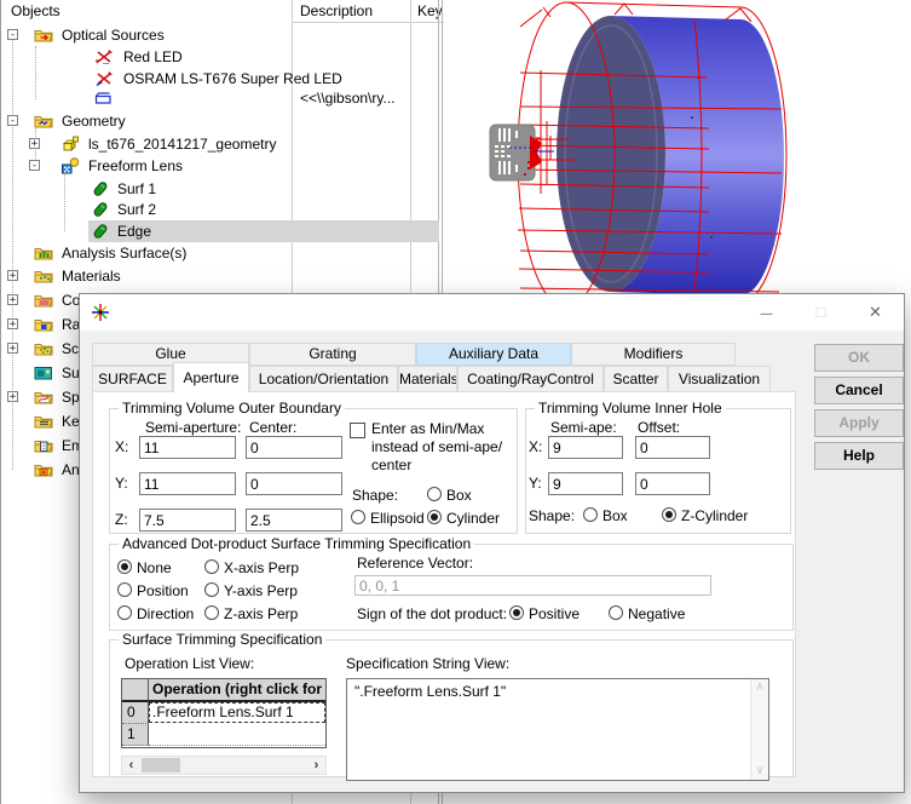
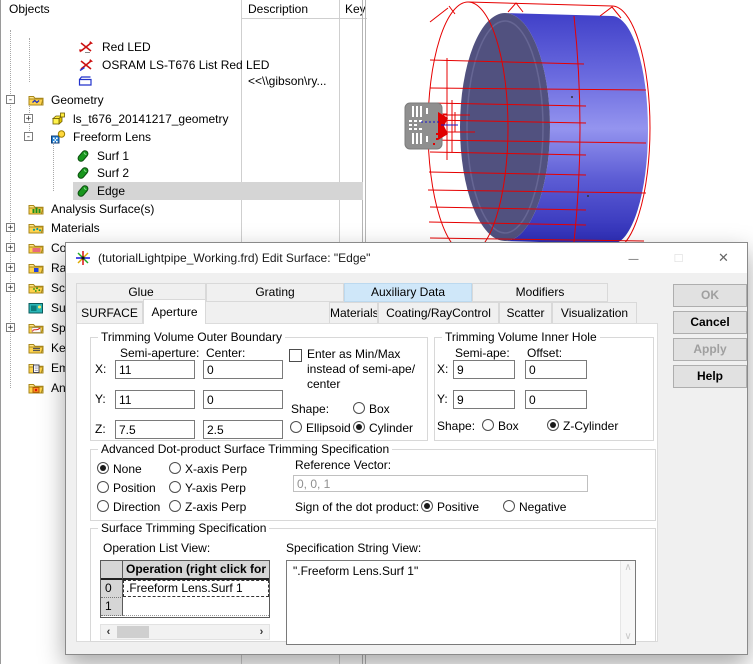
  Objects
  Description
- Optical Sources
  Red LED
- OSRAM LS-T676 Super Red LED
+ OSRAM LS-T676 List Red LED
  <<\\gibson\ry...
  Geometry
  ls_t676_20141217_geometry
  Freeform Lens
  Surf 1
  Surf 2
  Edge
  Analysis Surface(s)
  Materials
  Co
  Ra
  Sc
  Su
  Sp
  Ke
  Em
  An
+ (tutorialLightpipe_Working.frd) Edit Surface: "Edge"
  Glue
  Grating
  Auxiliary Data
  Modifiers
  SURFACE
  Aperture
- Location/Orientation
  Materials
  Coating/RayControl
  Scatter
  Visualization
  OK
  Cancel
  Apply
  Help
  Trimming Volume Outer Boundary
  Semi-aperture:
  Center:
  X:
  11
  0
  Y:
  11
  0
  Z:
  7.5
  2.5
  Enter as Min/Max instead of semi-ape/ center
  Shape:
  Box
  Ellipsoid
  Cylinder
  Trimming Volume Inner Hole
  Semi-ape:
  Offset:
  X:
  9
  0
  Y:
  9
  0
  Shape:
  Box
  Z-Cylinder
  Advanced Dot-product Surface Trimming Specification
  None
  Position
  Direction
  X-axis Perp
  Y-axis Perp
  Z-axis Perp
  Reference Vector:
  0, 0, 1
  Sign of the dot product:
  Positive
  Negative
  Surface Trimming Specification
  Operation List View:
  Operation (right click for
  0
  .Freeform Lens.Surf 1
  1
  Specification String View:
  ".Freeform Lens.Surf 1"
